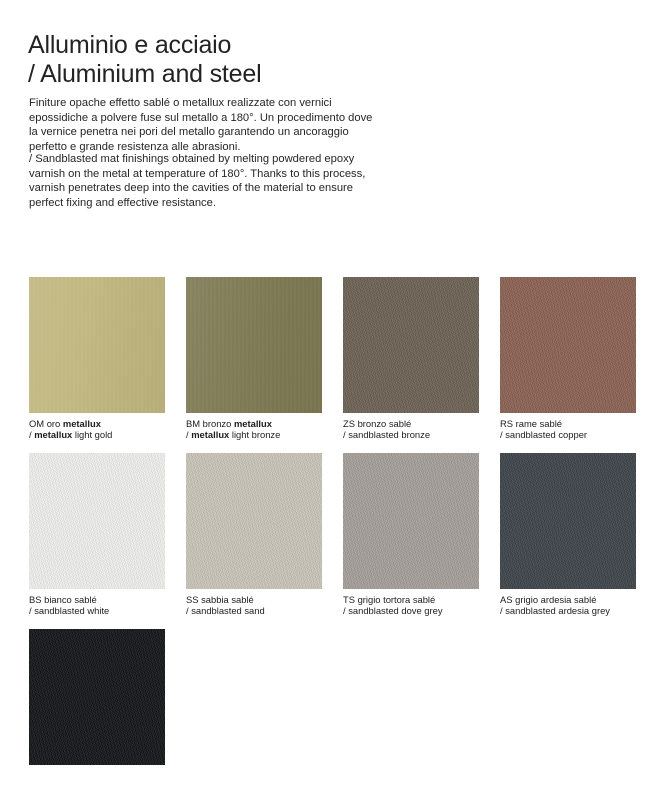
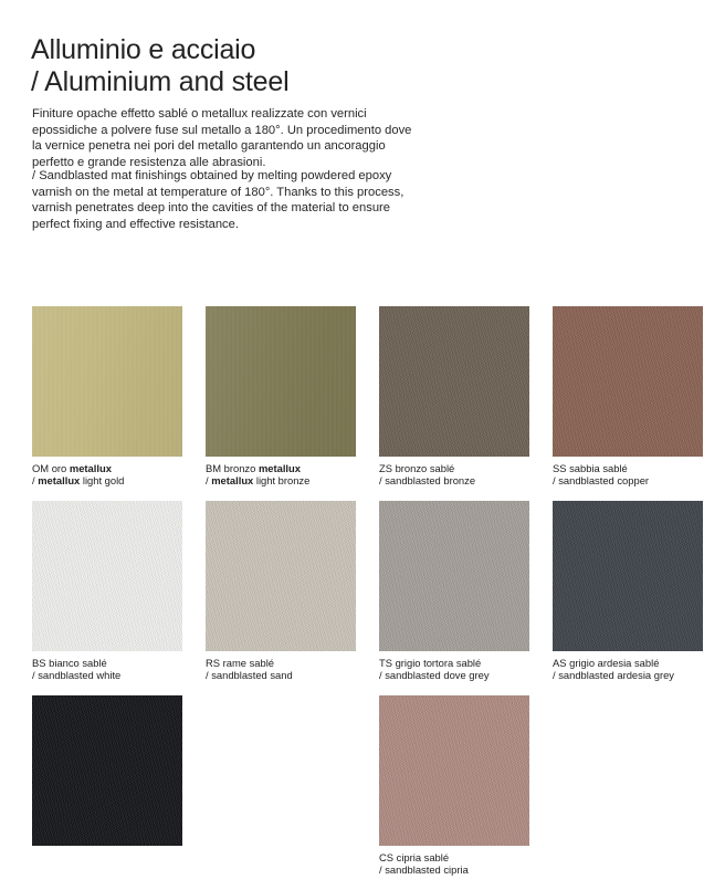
  Alluminio e acciaio
  / Aluminium and steel
  Finiture opache effetto sablé o metallux realizzate con vernici epossidiche a polvere fuse sul metallo a 180°. Un procedimento dove la vernice penetra nei pori del metallo garantendo un ancoraggio perfetto e grande resistenza alle abrasioni.
  / Sandblasted mat finishings obtained by melting powdered epoxy varnish on the metal at temperature of 180°. Thanks to this process, varnish penetrates deep into the cavities of the material to ensure perfect fixing and effective resistance.
  OM oro metallux
  / metallux light gold
  BM bronzo metallux
  / metallux light bronze
  ZS bronzo sablé
  / sandblasted bronze
- RS rame sablé
+ SS sabbia sablé
  / sandblasted copper
  BS bianco sablé
  / sandblasted white
- SS sabbia sablé
+ RS rame sablé
  / sandblasted sand
  TS grigio tortora sablé
  / sandblasted dove grey
  AS grigio ardesia sablé
  / sandblasted ardesia grey
+ CS cipria sablé
+ / sandblasted cipria
